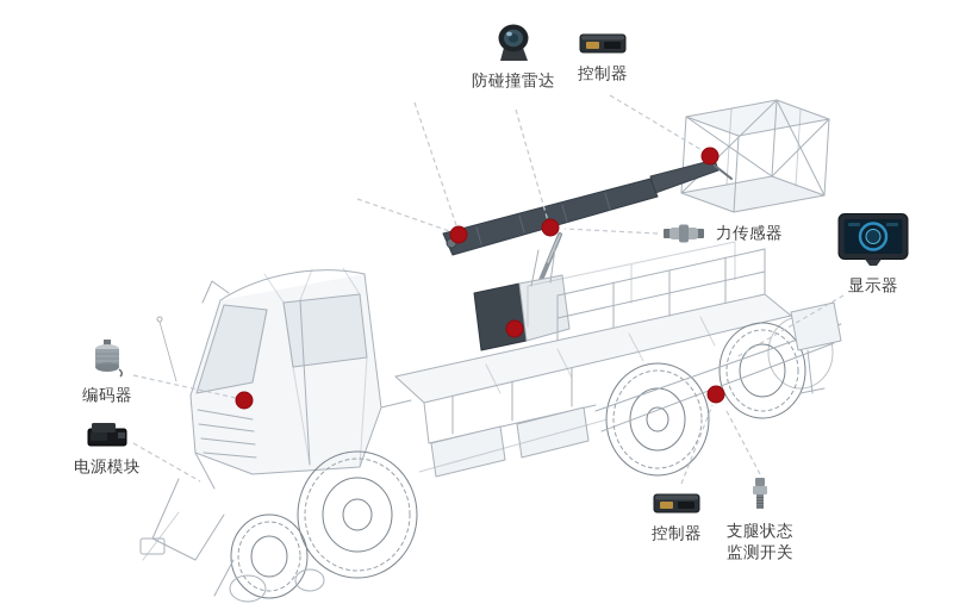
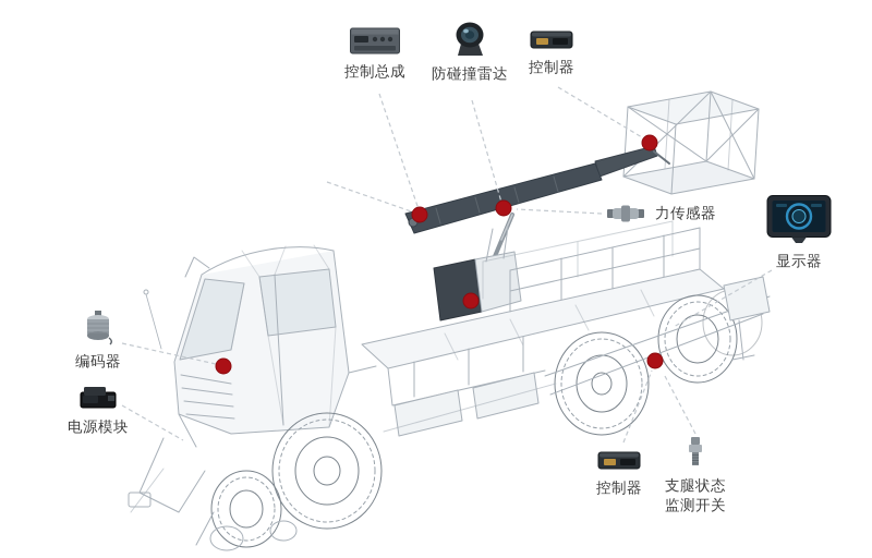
+ 控制总成
  防碰撞雷达
  控制器
  力传感器
  显示器
  编码器
  电源模块
  控制器
  支腿状态
  监测开关
